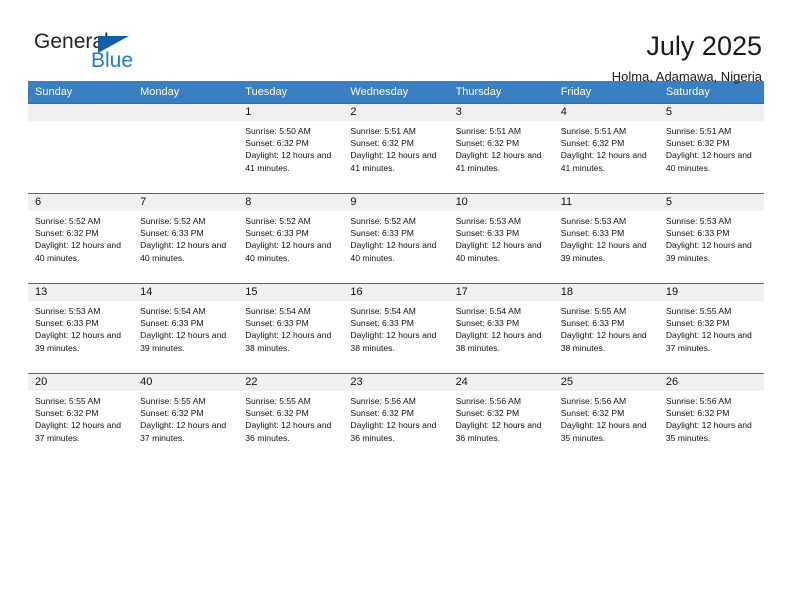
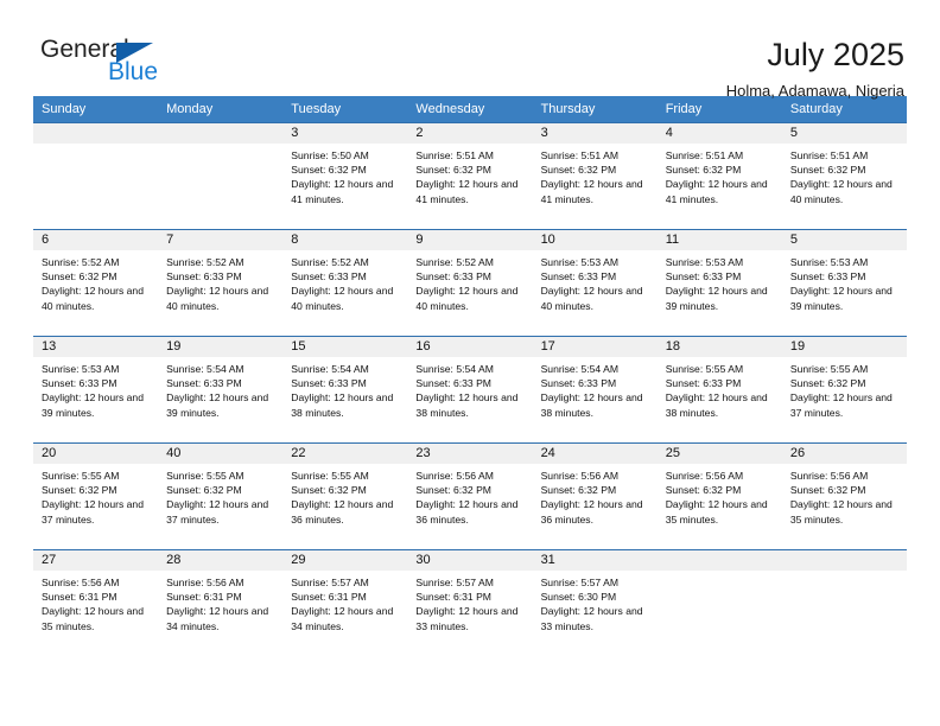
  General
  Blue
  July 2025
  Holma, Adamawa, Nigeria
  Sunday	Monday	Tuesday	Wednesday	Thursday	Friday	Saturday
- 		1Sunrise: 5:50 AMSunset: 6:32 PMDaylight: 12 hours and 41 minutes.	2Sunrise: 5:51 AMSunset: 6:32 PMDaylight: 12 hours and 41 minutes.	3Sunrise: 5:51 AMSunset: 6:32 PMDaylight: 12 hours and 41 minutes.	4Sunrise: 5:51 AMSunset: 6:32 PMDaylight: 12 hours and 41 minutes.	5Sunrise: 5:51 AMSunset: 6:32 PMDaylight: 12 hours and 40 minutes.
+ 		3Sunrise: 5:50 AMSunset: 6:32 PMDaylight: 12 hours and 41 minutes.	2Sunrise: 5:51 AMSunset: 6:32 PMDaylight: 12 hours and 41 minutes.	3Sunrise: 5:51 AMSunset: 6:32 PMDaylight: 12 hours and 41 minutes.	4Sunrise: 5:51 AMSunset: 6:32 PMDaylight: 12 hours and 41 minutes.	5Sunrise: 5:51 AMSunset: 6:32 PMDaylight: 12 hours and 40 minutes.
  6Sunrise: 5:52 AMSunset: 6:32 PMDaylight: 12 hours and 40 minutes.	7Sunrise: 5:52 AMSunset: 6:33 PMDaylight: 12 hours and 40 minutes.	8Sunrise: 5:52 AMSunset: 6:33 PMDaylight: 12 hours and 40 minutes.	9Sunrise: 5:52 AMSunset: 6:33 PMDaylight: 12 hours and 40 minutes.	10Sunrise: 5:53 AMSunset: 6:33 PMDaylight: 12 hours and 40 minutes.	11Sunrise: 5:53 AMSunset: 6:33 PMDaylight: 12 hours and 39 minutes.	5Sunrise: 5:53 AMSunset: 6:33 PMDaylight: 12 hours and 39 minutes.
- 13Sunrise: 5:53 AMSunset: 6:33 PMDaylight: 12 hours and 39 minutes.	14Sunrise: 5:54 AMSunset: 6:33 PMDaylight: 12 hours and 39 minutes.	15Sunrise: 5:54 AMSunset: 6:33 PMDaylight: 12 hours and 38 minutes.	16Sunrise: 5:54 AMSunset: 6:33 PMDaylight: 12 hours and 38 minutes.	17Sunrise: 5:54 AMSunset: 6:33 PMDaylight: 12 hours and 38 minutes.	18Sunrise: 5:55 AMSunset: 6:33 PMDaylight: 12 hours and 38 minutes.	19Sunrise: 5:55 AMSunset: 6:32 PMDaylight: 12 hours and 37 minutes.
+ 13Sunrise: 5:53 AMSunset: 6:33 PMDaylight: 12 hours and 39 minutes.	19Sunrise: 5:54 AMSunset: 6:33 PMDaylight: 12 hours and 39 minutes.	15Sunrise: 5:54 AMSunset: 6:33 PMDaylight: 12 hours and 38 minutes.	16Sunrise: 5:54 AMSunset: 6:33 PMDaylight: 12 hours and 38 minutes.	17Sunrise: 5:54 AMSunset: 6:33 PMDaylight: 12 hours and 38 minutes.	18Sunrise: 5:55 AMSunset: 6:33 PMDaylight: 12 hours and 38 minutes.	19Sunrise: 5:55 AMSunset: 6:32 PMDaylight: 12 hours and 37 minutes.
  20Sunrise: 5:55 AMSunset: 6:32 PMDaylight: 12 hours and 37 minutes.	40Sunrise: 5:55 AMSunset: 6:32 PMDaylight: 12 hours and 37 minutes.	22Sunrise: 5:55 AMSunset: 6:32 PMDaylight: 12 hours and 36 minutes.	23Sunrise: 5:56 AMSunset: 6:32 PMDaylight: 12 hours and 36 minutes.	24Sunrise: 5:56 AMSunset: 6:32 PMDaylight: 12 hours and 36 minutes.	25Sunrise: 5:56 AMSunset: 6:32 PMDaylight: 12 hours and 35 minutes.	26Sunrise: 5:56 AMSunset: 6:32 PMDaylight: 12 hours and 35 minutes.
+ 27Sunrise: 5:56 AMSunset: 6:31 PMDaylight: 12 hours and 35 minutes.	28Sunrise: 5:56 AMSunset: 6:31 PMDaylight: 12 hours and 34 minutes.	29Sunrise: 5:57 AMSunset: 6:31 PMDaylight: 12 hours and 34 minutes.	30Sunrise: 5:57 AMSunset: 6:31 PMDaylight: 12 hours and 33 minutes.	31Sunrise: 5:57 AMSunset: 6:30 PMDaylight: 12 hours and 33 minutes.
